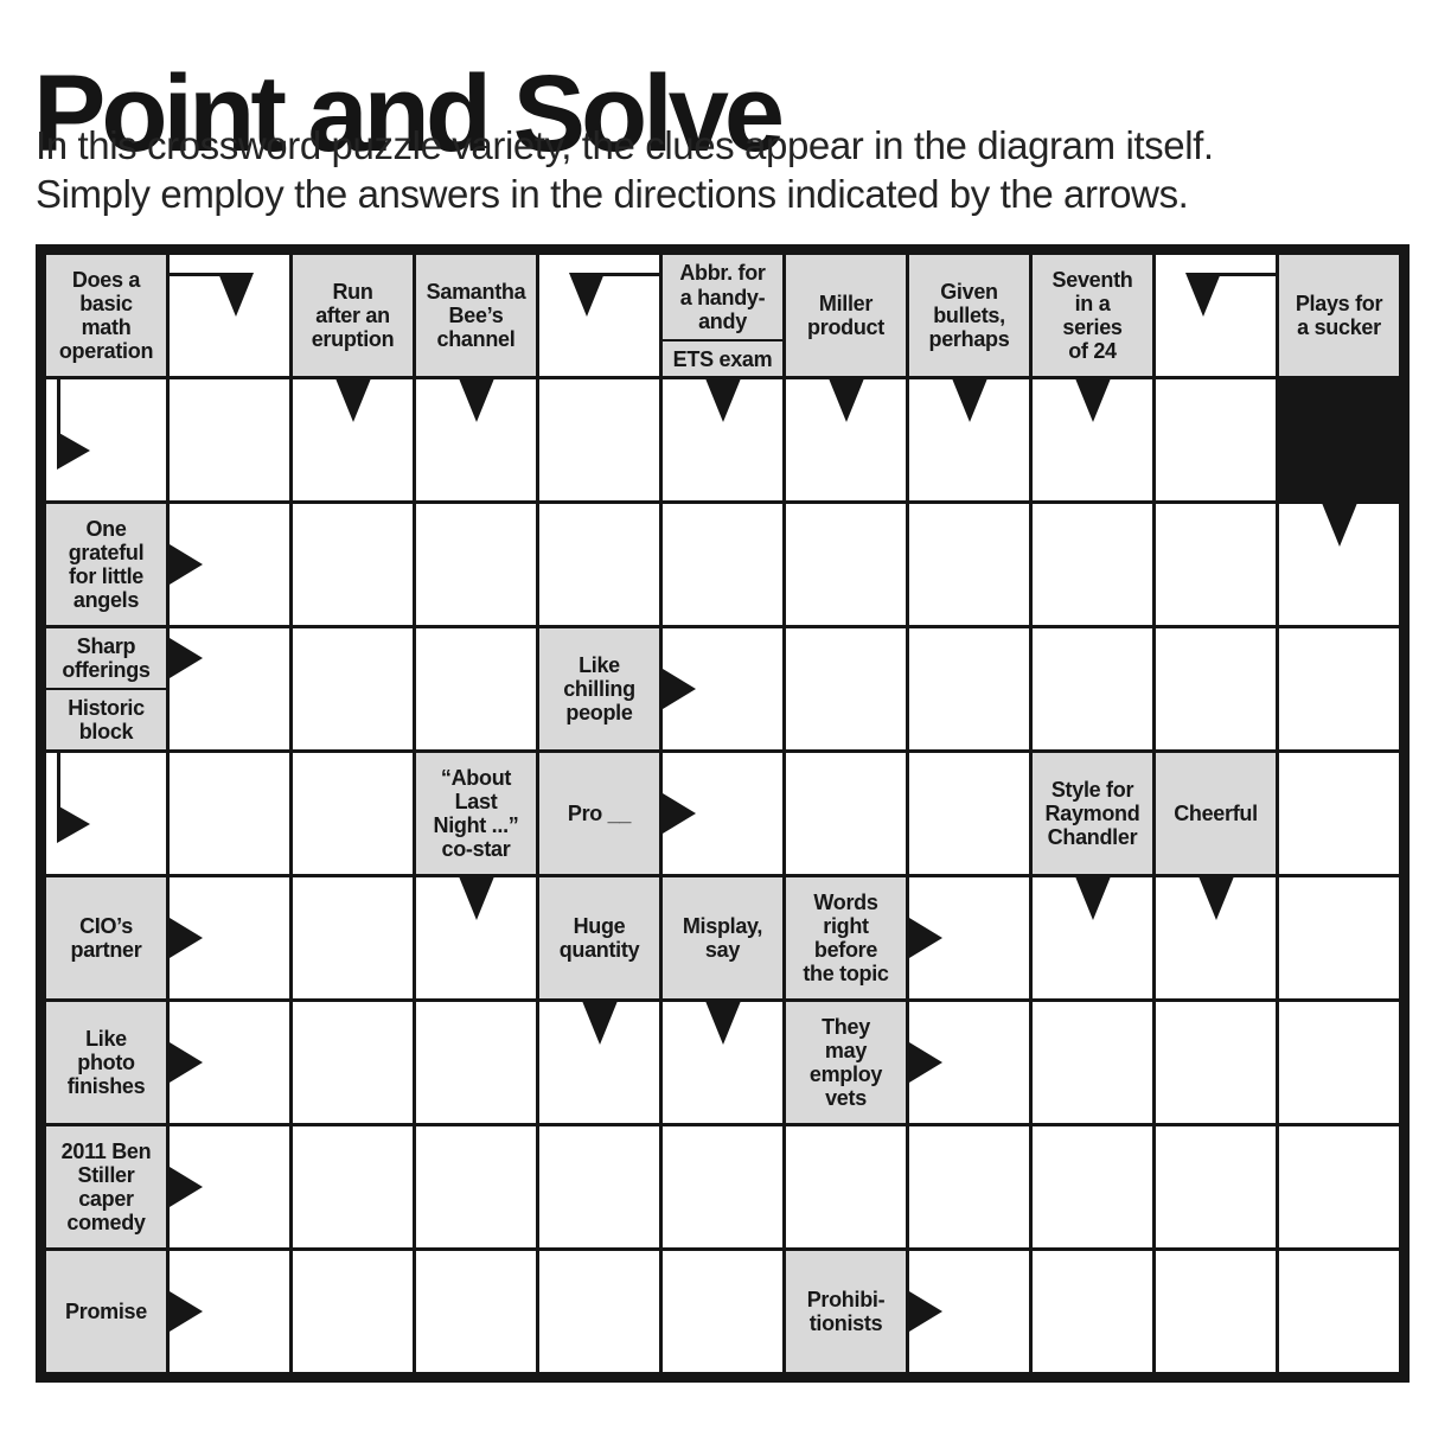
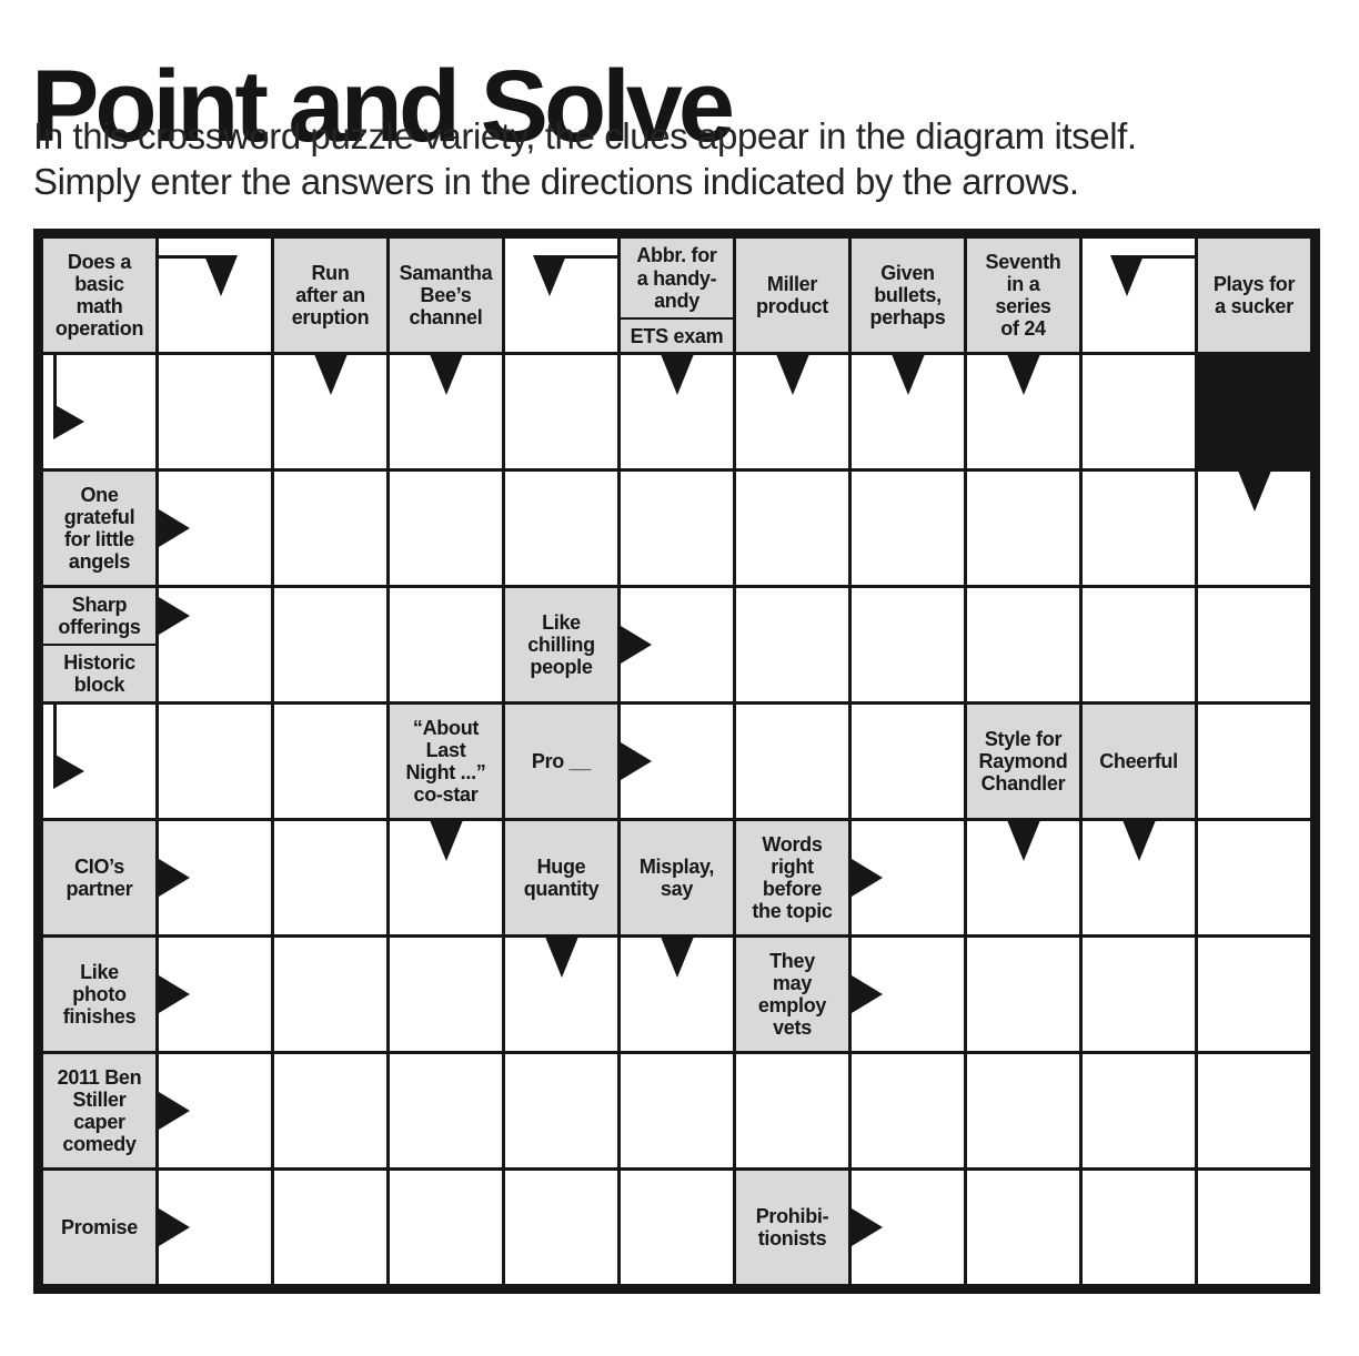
  Point and Solve
  In this crossword puzzle variety, the clues appear in the diagram itself.
- Simply employ the answers in the directions indicated by the arrows.
+ Simply enter the answers in the directions indicated by the arrows.
  Does a
  basic
  math
  operation
  Run
  after an
  eruption
  Samantha
  Bee’s
  channel
  Abbr. for
  a handy-
  andy
  ETS exam
  Miller
  product
  Given
  bullets,
  perhaps
  Seventh
  in a
  series
  of 24
  Plays for
  a sucker
  One
  grateful
  for little
  angels
  Sharp
  offerings
  Historic
  block
  Like
  chilling
  people
  “About
  Last
  Night ...”
  co-star
  Pro __
  Style for
  Raymond
  Chandler
  Cheerful
  CIO’s
  partner
  Huge
  quantity
  Misplay,
  say
  Words
  right
  before
  the topic
  Like
  photo
  finishes
  They
  may
  employ
  vets
  2011 Ben
  Stiller
  caper
  comedy
  Promise
  Prohibi-
  tionists
